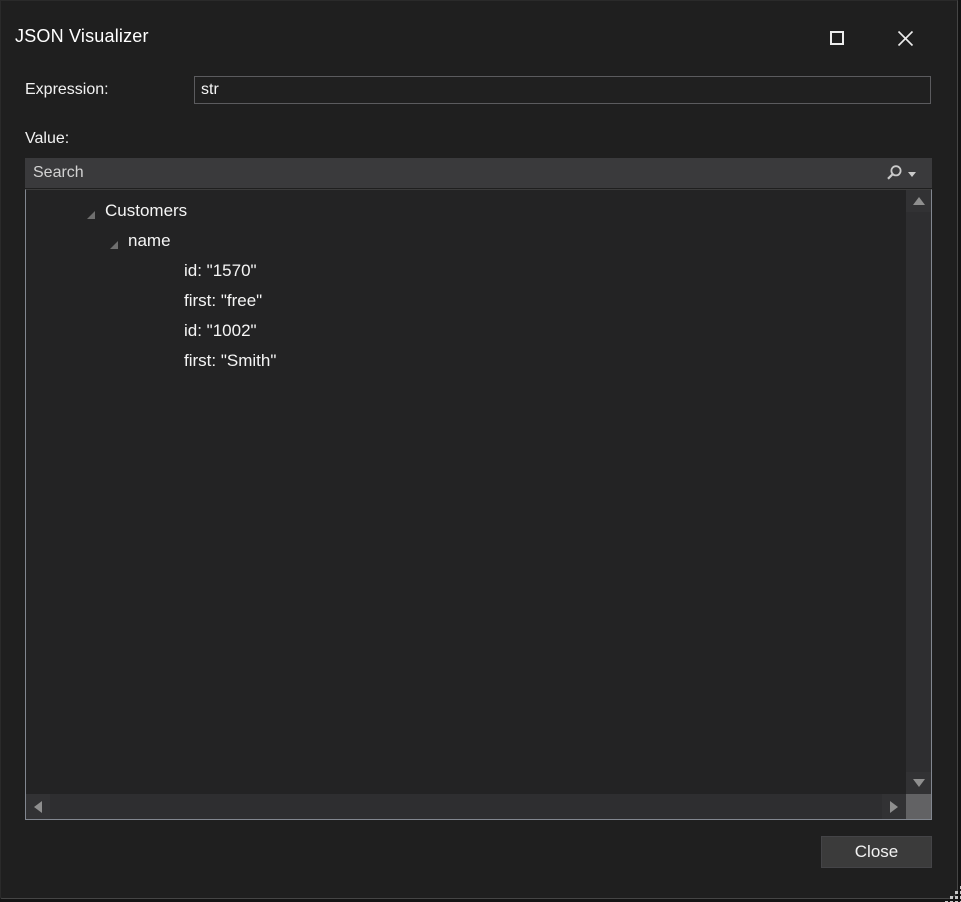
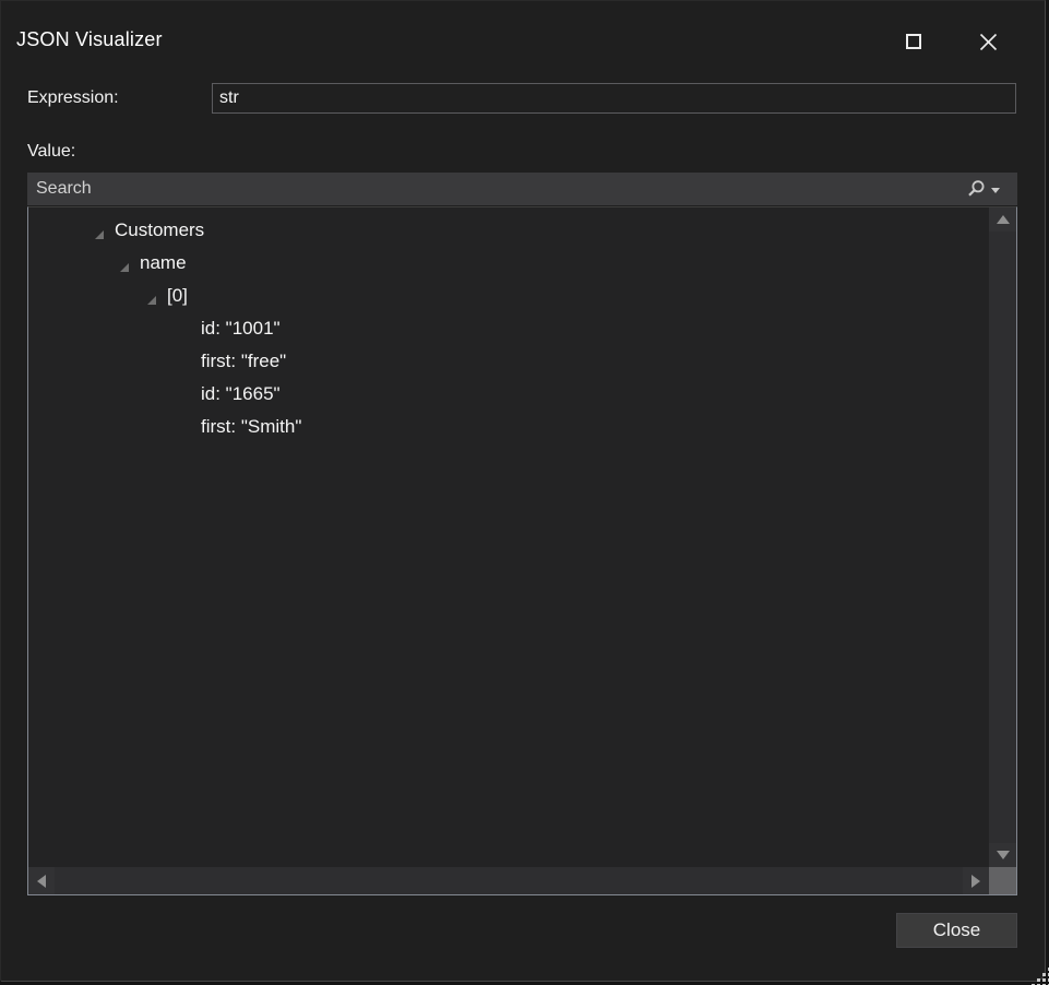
  JSON Visualizer
  Expression:
  str
  Value:
  Search
  Customers
  name
+ [0]
- id: "1570"
+ id: "1001"
  first: "free"
- id: "1002"
+ id: "1665"
  first: "Smith"
  Close
